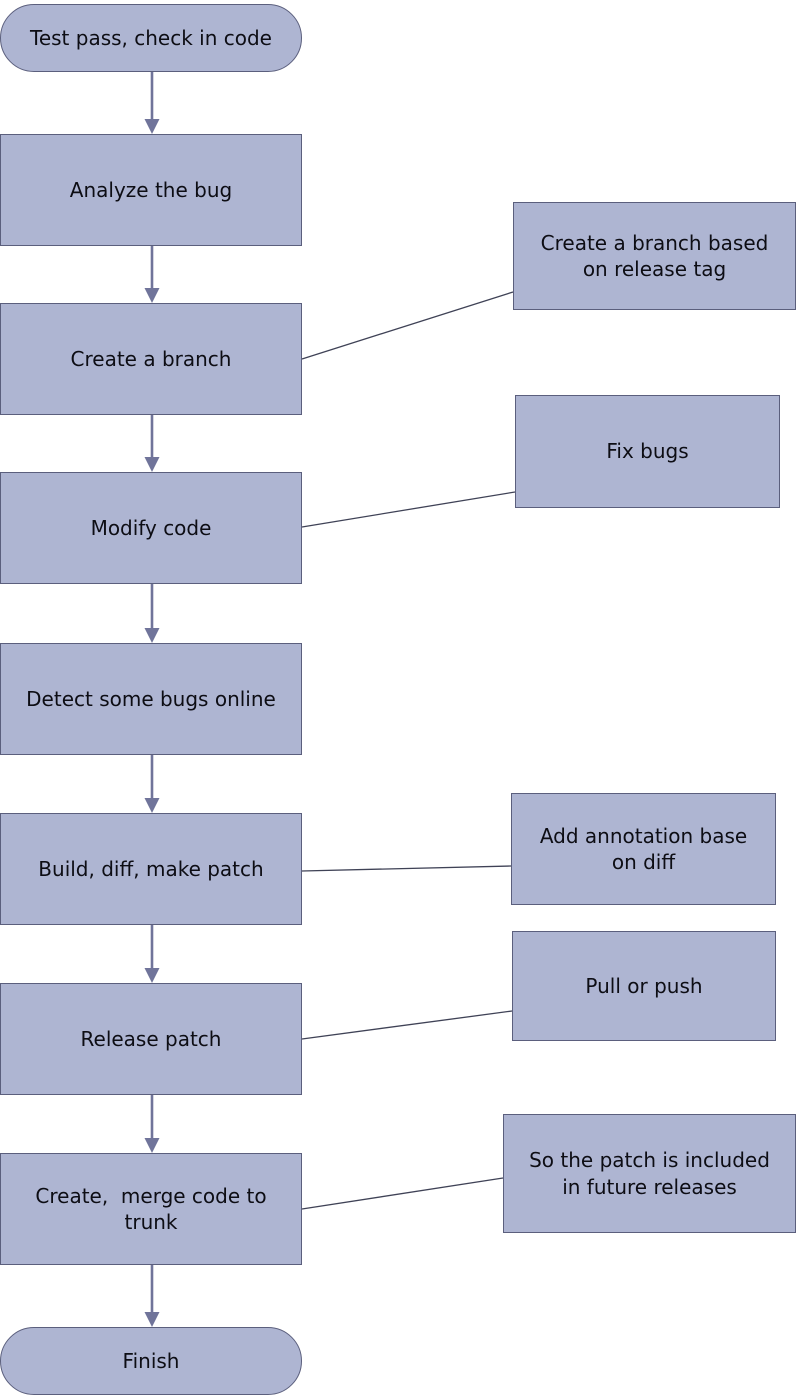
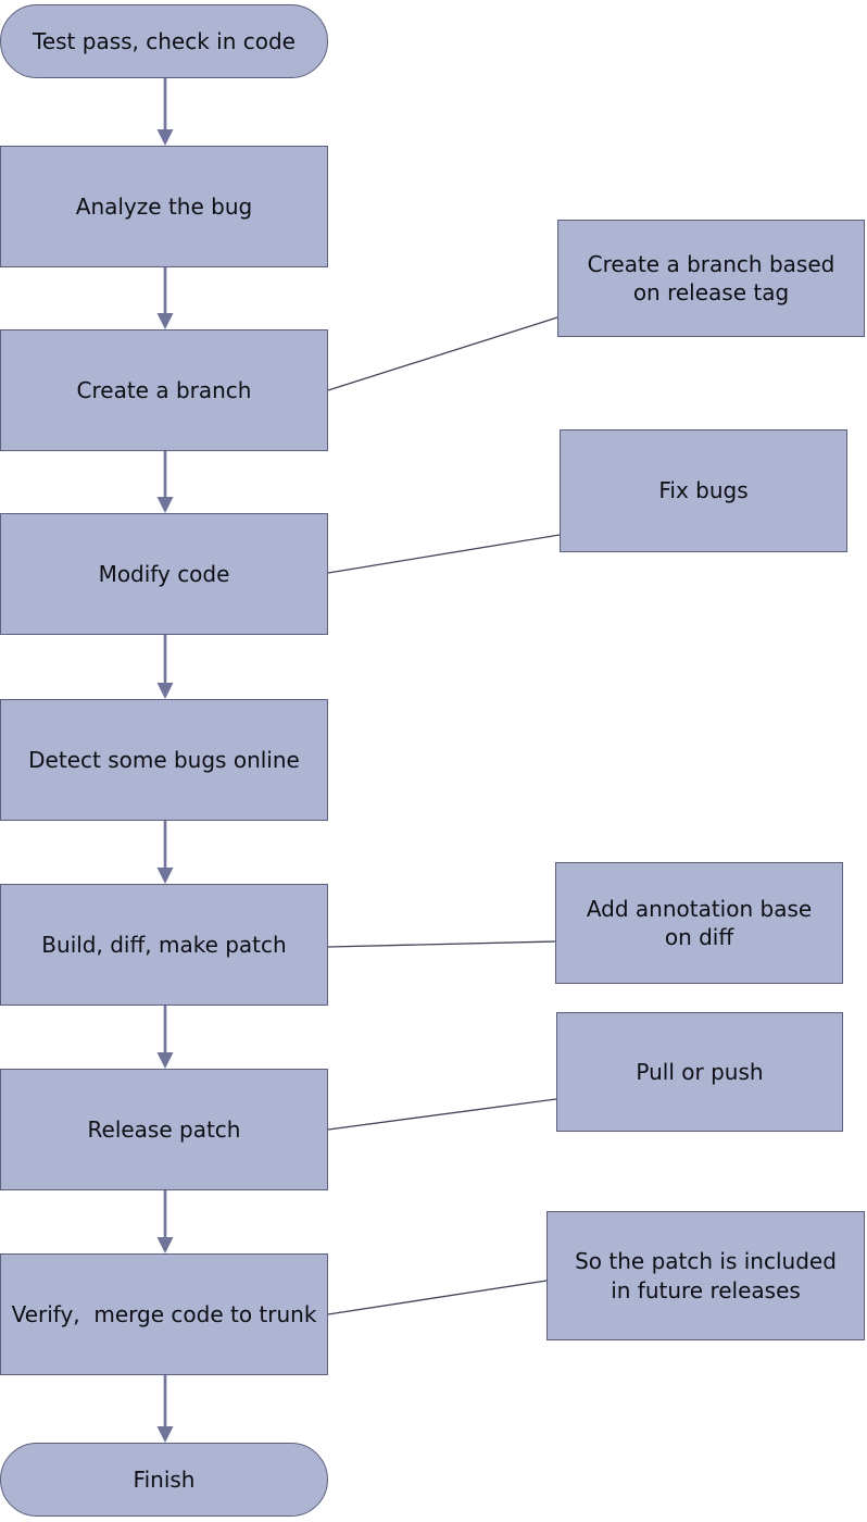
  Test pass, check in code
  Analyze the bug
  Create a branch
  Modify code
  Detect some bugs online
  Build, diff, make patch
  Release patch
- Create, merge code to trunk
+ Verify, merge code to trunk
  Finish
  Create a branch based
  on release tag
  Fix bugs
  Add annotation base
  on diff
  Pull or push
  So the patch is included
  in future releases
